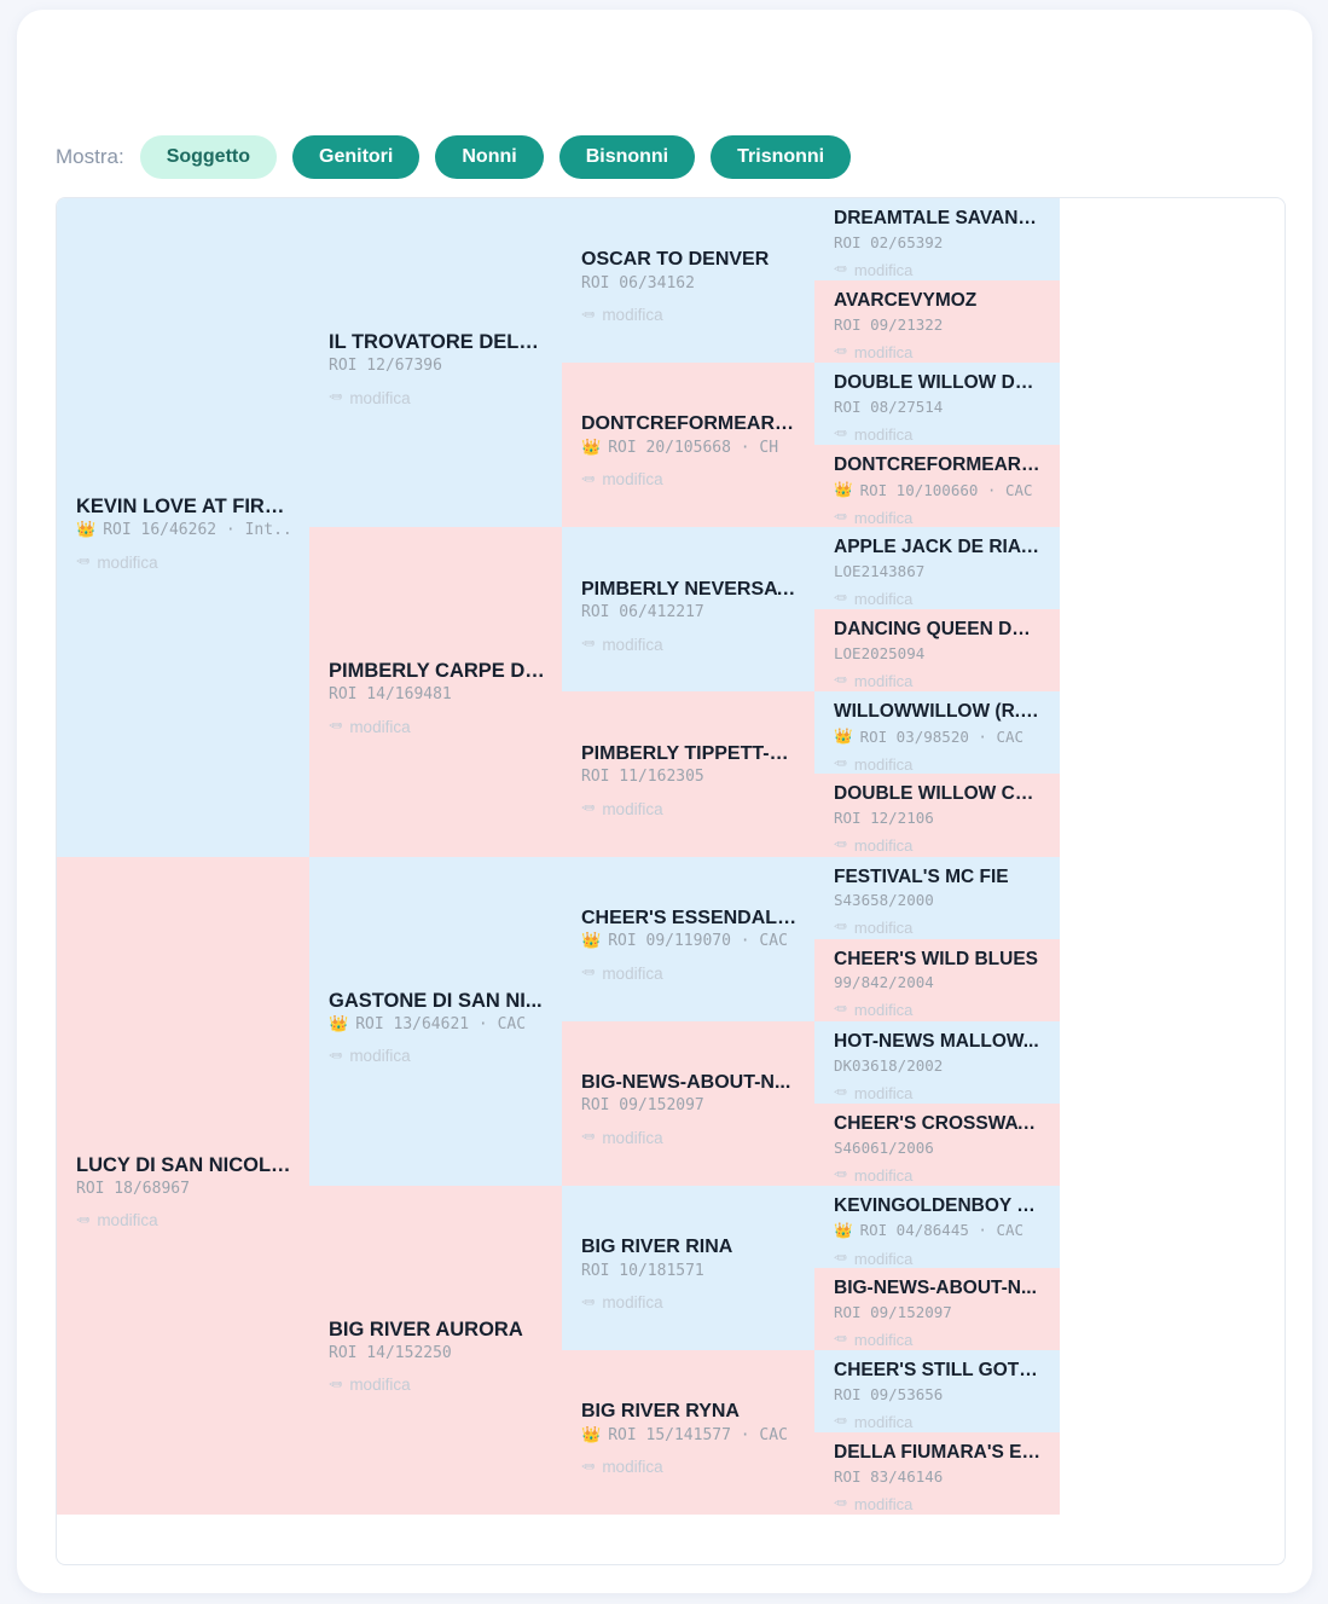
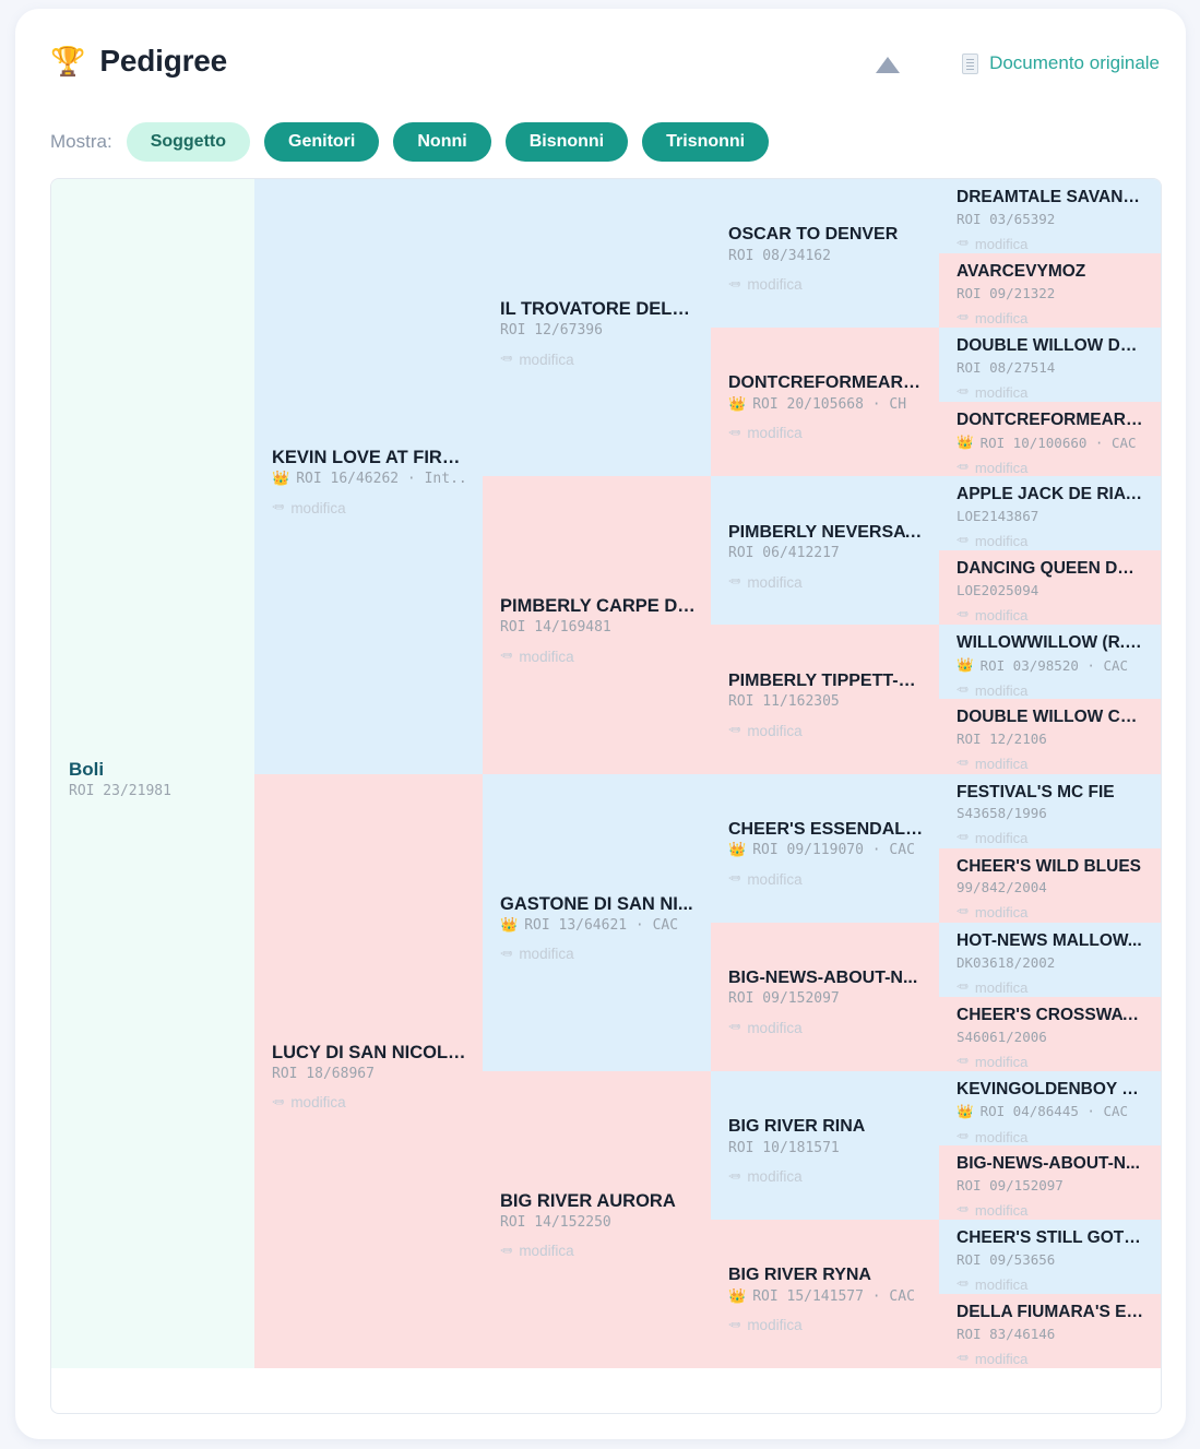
+ 🏆
+ Pedigree
+ Documento originale
  Mostra:
  Soggetto
  Genitori
  Nonni
  Bisnonni
  Trisnonni
+ Boli
+ ROI 23/21981
  KEVIN LOVE AT FIRST.
  👑
  ROI 16/46262 · Int..
  modifica
  LUCY DI SAN NICOLO.
  ROI 18/68967
  modifica
  IL TROVATORE DELLA
  ROI 12/67396
  modifica
  PIMBERLY CARPE DIE
  ROI 14/169481
  modifica
  GASTONE DI SAN NI...
  👑
  ROI 13/64621 · CAC
  modifica
  BIG RIVER AURORA
  ROI 14/152250
  modifica
  OSCAR TO DENVER
- ROI 06/34162
+ ROI 08/34162
  modifica
  DONTCREFORMEARG.
  👑
  ROI 20/105668 · CH
  modifica
  PIMBERLY NEVERSAY..
  ROI 06/412217
  modifica
  PIMBERLY TIPPETT-B...
  ROI 11/162305
  modifica
  CHEER'S ESSENDALE
  👑
  ROI 09/119070 · CAC
  modifica
  BIG-NEWS-ABOUT-N...
  ROI 09/152097
  modifica
  BIG RIVER RINA
  ROI 10/181571
  modifica
  BIG RIVER RYNA
  👑
  ROI 15/141577 · CAC
  modifica
  DREAMTALE SAVAND..
- ROI 02/65392
+ ROI 03/65392
  modifica
  AVARCEVYMOZ
  ROI 09/21322
  modifica
  DOUBLE WILLOW DR...
  ROI 08/27514
  modifica
  DONTCREFORMEARG.
  👑
  ROI 10/100660 · CAC
  modifica
  APPLE JACK DE RIA V.
  LOE2143867
  modifica
  DANCING QUEEN DE ...
  LOE2025094
  modifica
  WILLOWWILLOW (R.S..
  👑
  ROI 03/98520 · CAC
  modifica
  DOUBLE WILLOW CHI..
  ROI 12/2106
  modifica
  FESTIVAL'S MC FIE
- S43658/2000
+ S43658/1996
  modifica
  CHEER'S WILD BLUES
  99/842/2004
  modifica
  HOT-NEWS MALLOW...
  DK03618/2002
  modifica
  CHEER'S CROSSWATE
  S46061/2006
  modifica
  KEVINGOLDENBOY D..
  👑
  ROI 04/86445 · CAC
  modifica
  BIG-NEWS-ABOUT-N...
  ROI 09/152097
  modifica
  CHEER'S STILL GOT T..
  ROI 09/53656
  modifica
  DELLA FIUMARA'S EL..
  ROI 83/46146
  modifica
